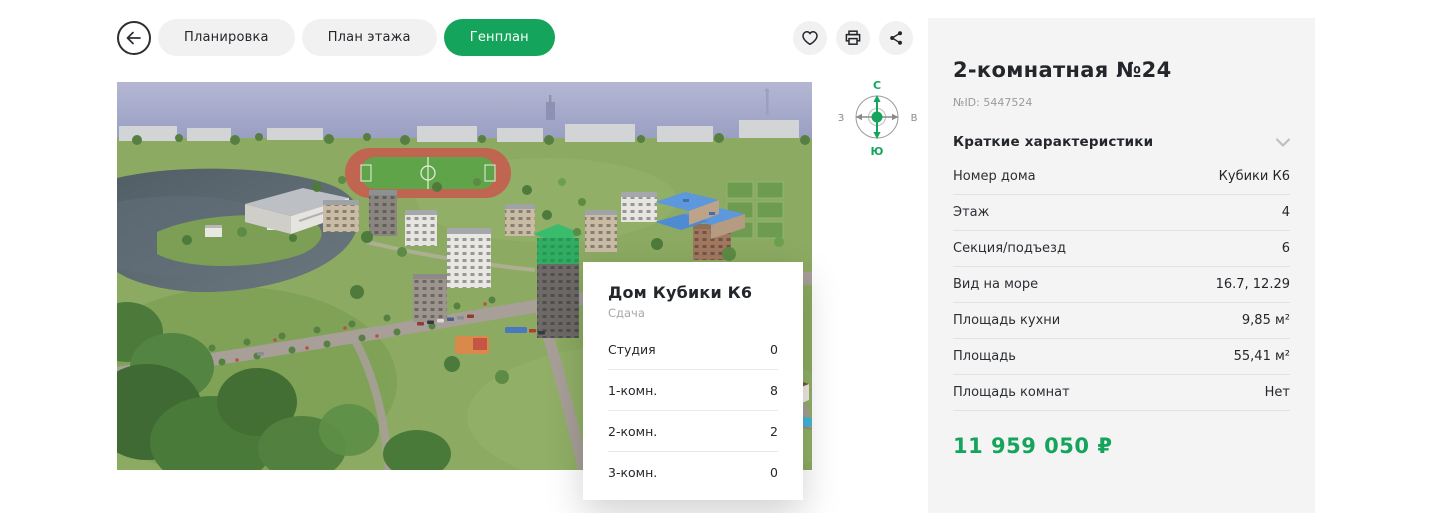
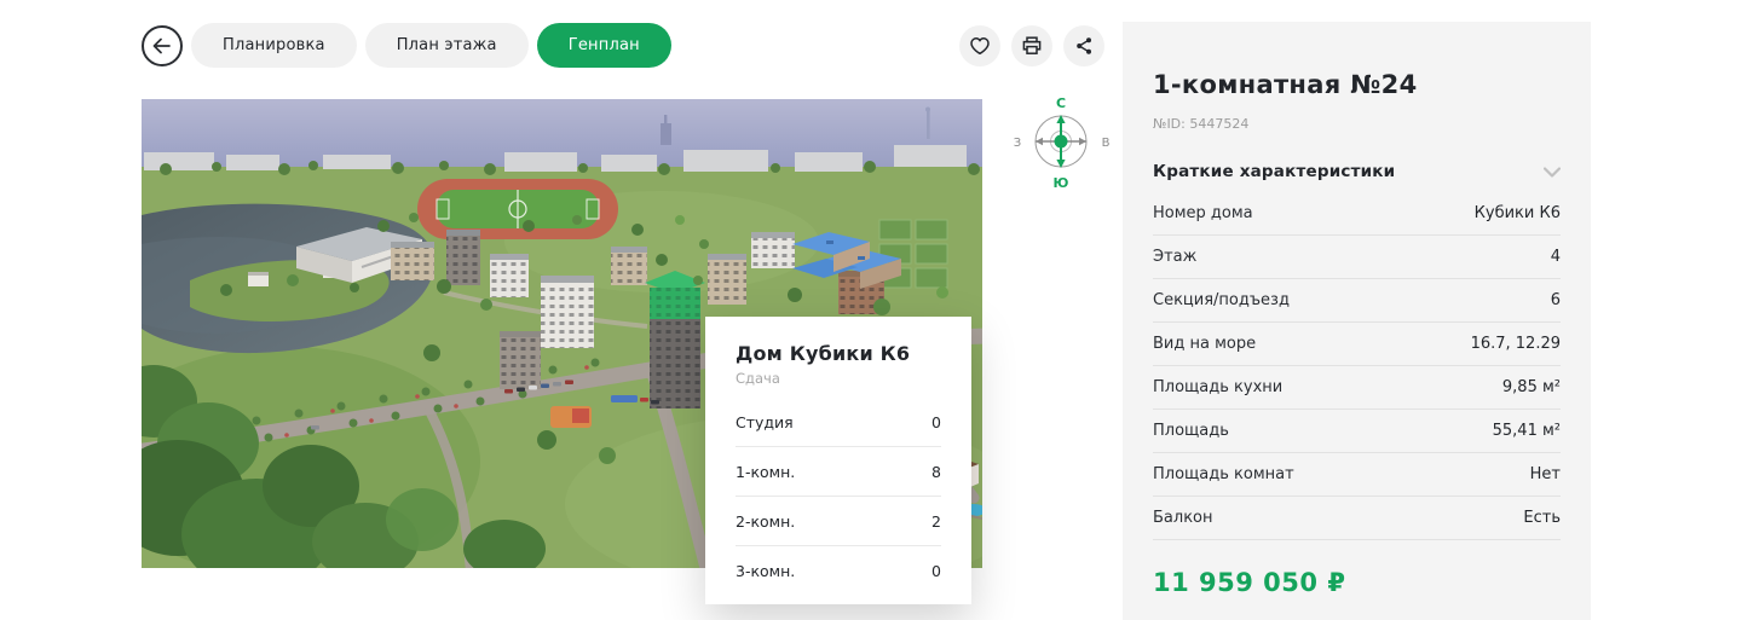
  Планировка
  План этажа
  Генплан
  Дом Кубики К6
  Сдача
  Студия
  0
  1-комн.
  8
  2-комн.
  2
  3-комн.
  0
  С
  Ю
  З
  В
- 2-комнатная №24
+ 1-комнатная №24
  №ID: 5447524
  Краткие характеристики
  Номер дома
  Кубики К6
  Этаж
  4
  Секция/подъезд
  6
  Вид на море
  16.7, 12.29
  Площадь кухни
  9,85 м²
  Площадь
  55,41 м²
  Площадь комнат
  Нет
+ Балкон
+ Есть
  11 959 050 ₽
